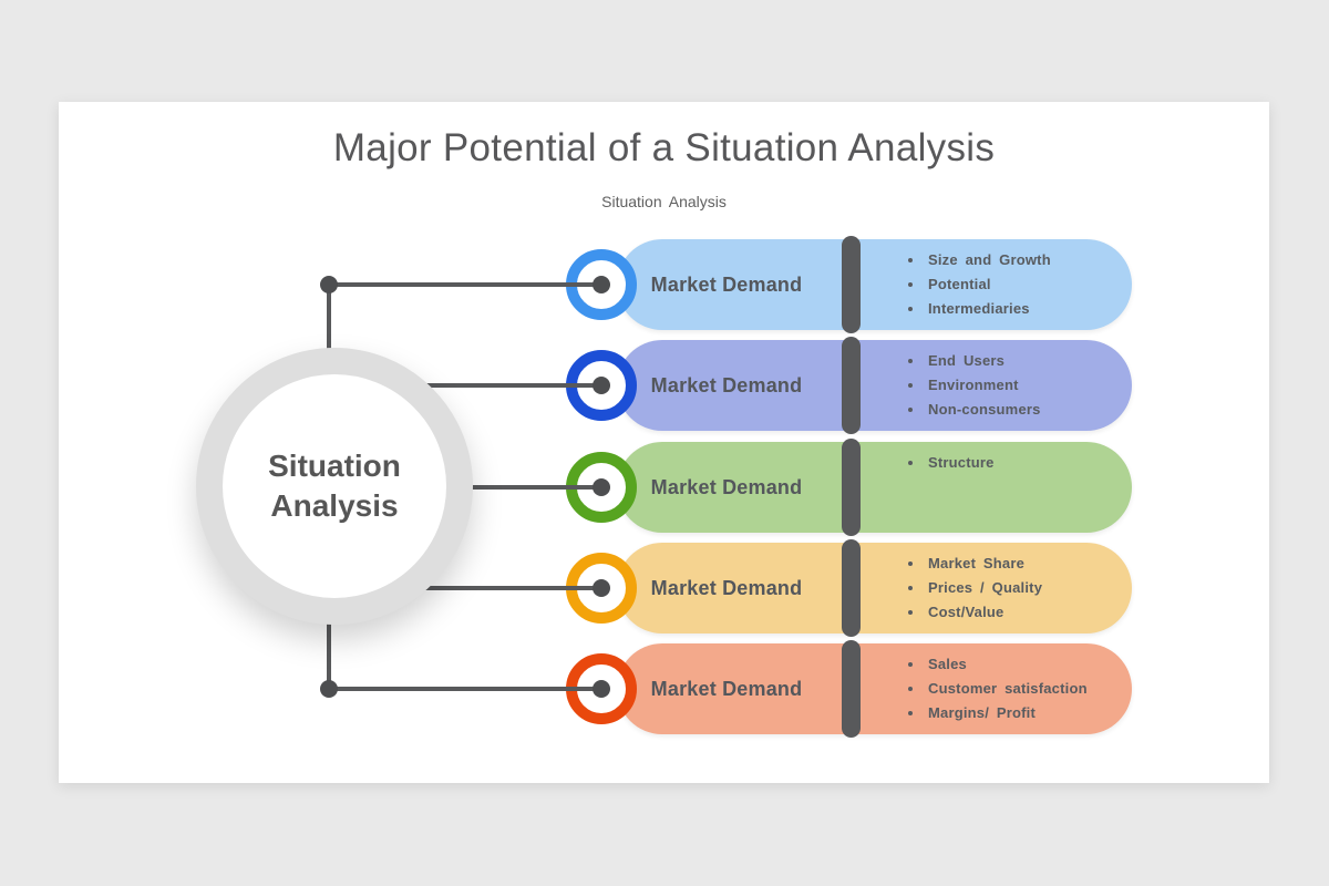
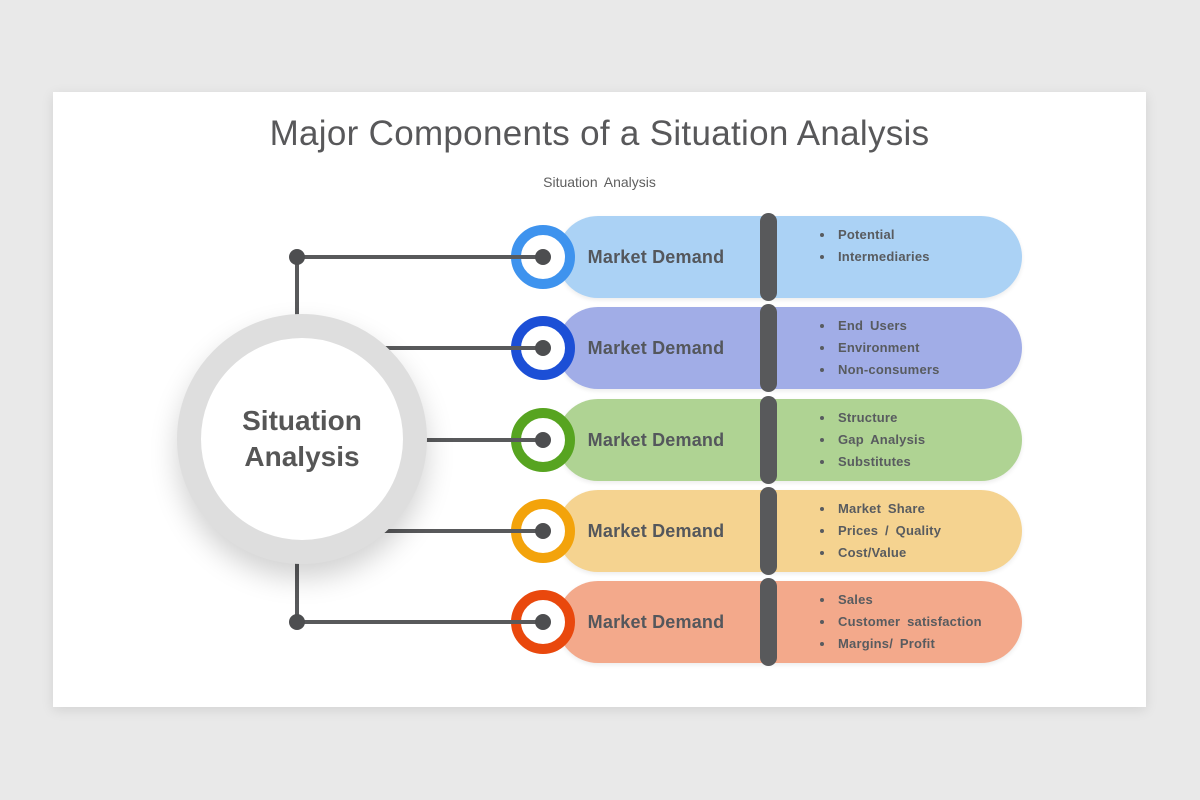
- Major Potential of a Situation Analysis
+ Major Components of a Situation Analysis
  Situation Analysis
  Situation
  Analysis
  Market Demand
- Size and Growth
  Potential
  Intermediaries
  Market Demand
  End Users
  Environment
  Non-consumers
  Market Demand
  Structure
+ Gap Analysis
+ Substitutes
  Market Demand
  Market Share
  Prices / Quality
  Cost/Value
  Market Demand
  Sales
  Customer satisfaction
  Margins/ Profit
